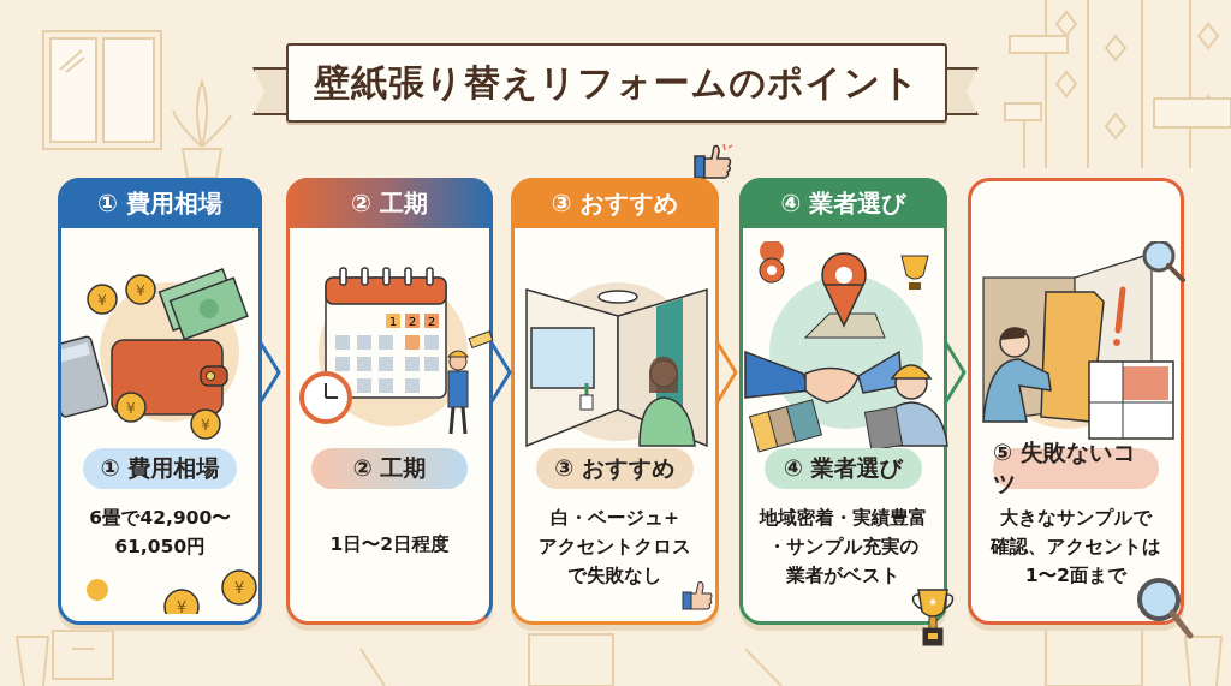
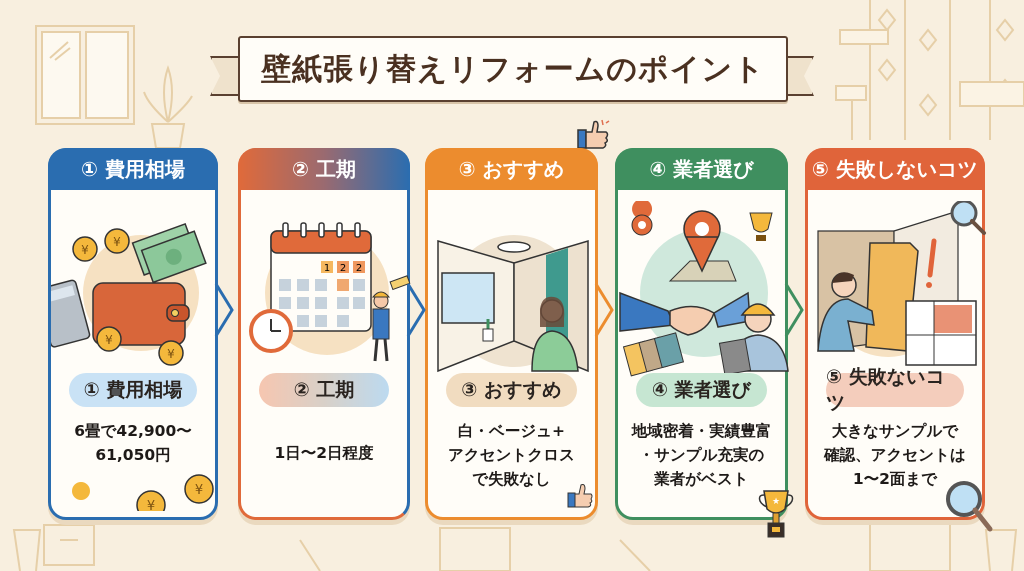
  壁紙張り替えリフォームのポイント
  ① 費用相場
  ¥
  ¥
  ¥
  ¥
  ¥
  ¥
  ① 費用相場
  6畳で42,900〜
  61,050円
  ② 工期
  1
  2
  2
  ② 工期
  1日〜2日程度
  ③ おすすめ
  ③ おすすめ
  白・ベージュ+
  アクセントクロス
  で失敗なし
  ④ 業者選び
  ④ 業者選び
  地域密着・実績豊富
  ・サンプル充実の
  業者がベスト
  ★
+ ⑤ 失敗しないコツ
  ⑤ 失敗ないコツ
  大きなサンプルで
  確認、アクセントは
  1〜2面まで
